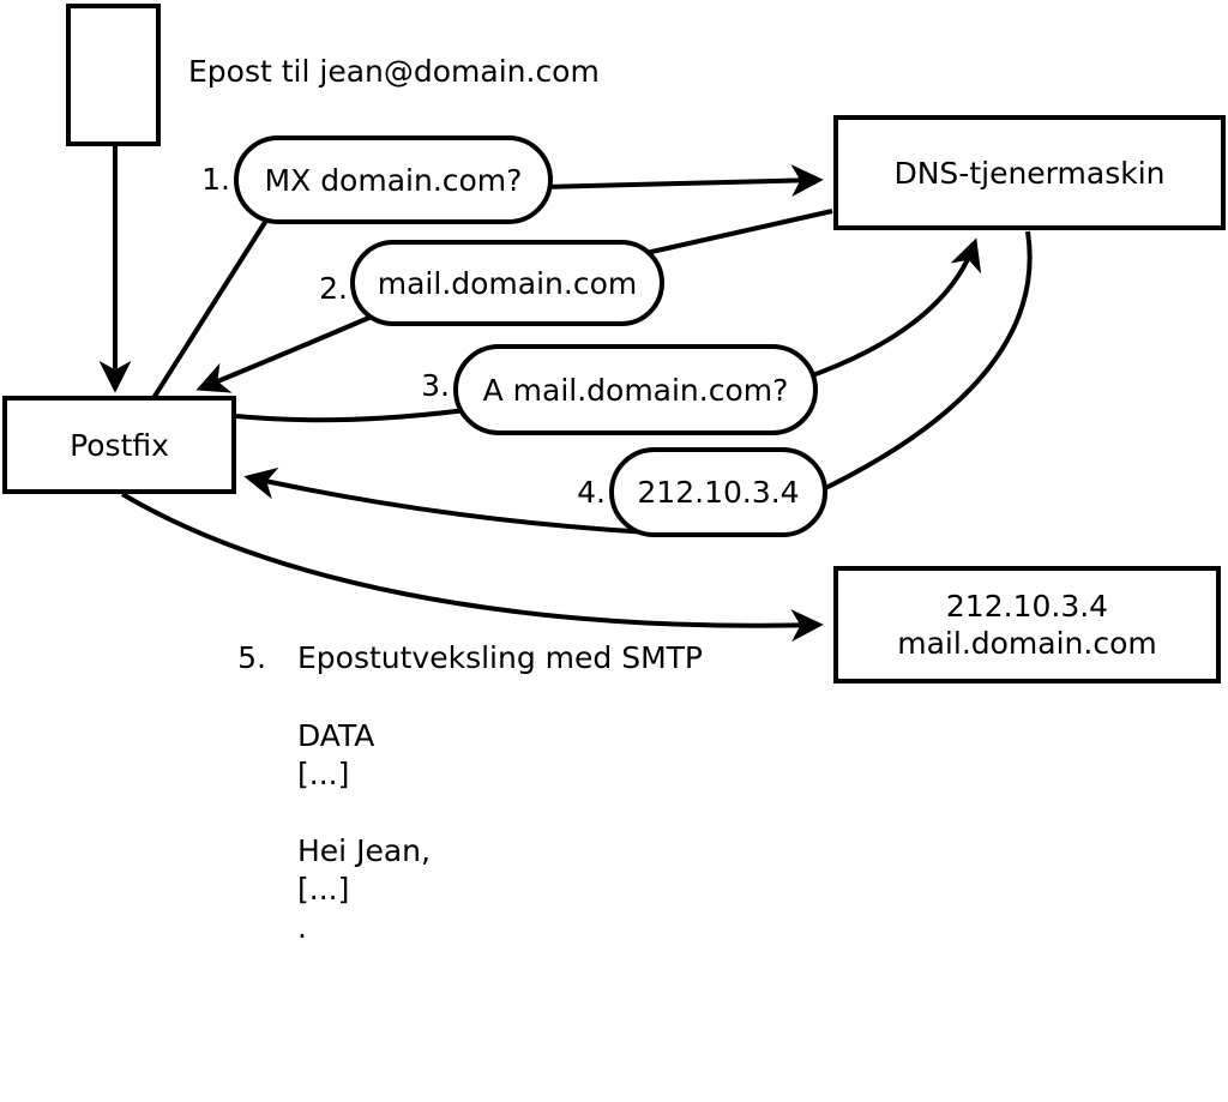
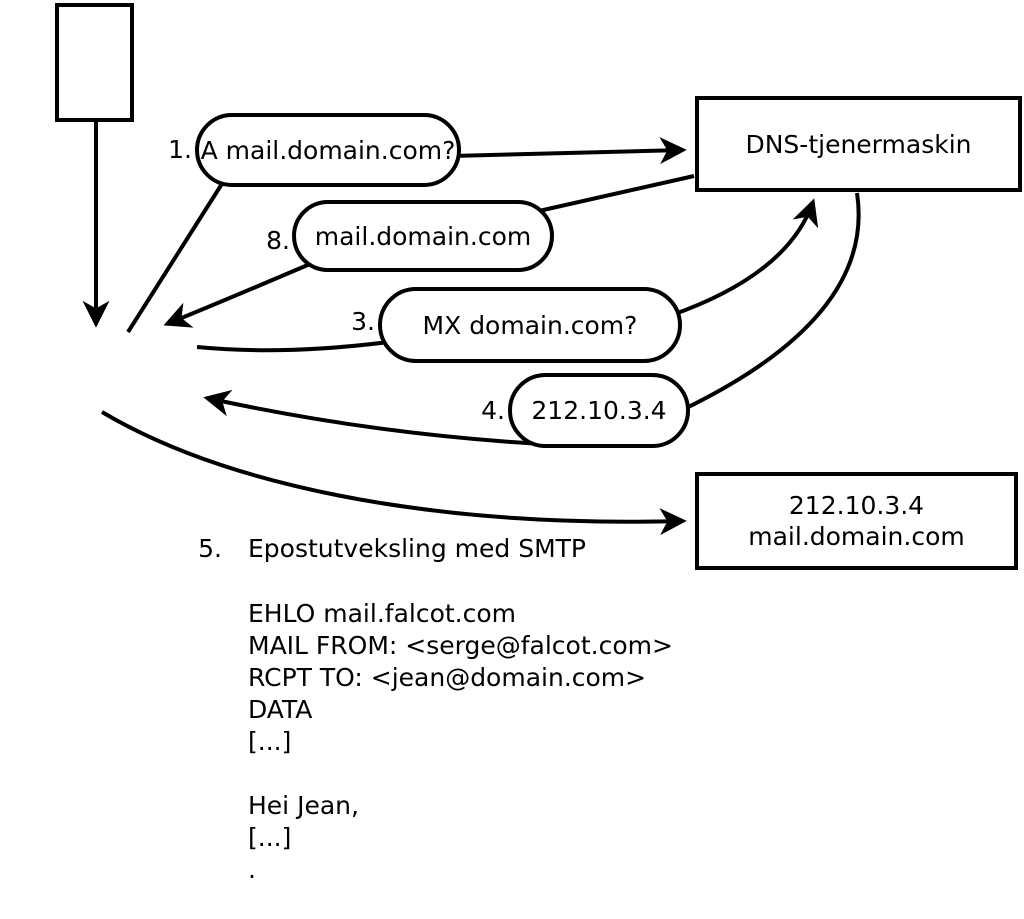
- Epost til jean@domain.com
  1.
- MX domain.com?
+ A mail.domain.com?
  DNS-tjenermaskin
- 2.
+ 8.
  mail.domain.com
  3.
- A mail.domain.com?
+ MX domain.com?
  4.
  212.10.3.4
- Postfix
  212.10.3.4
  mail.domain.com
  5.
  Epostutveksling med SMTP
+ EHLO mail.falcot.com
+ MAIL FROM: <serge@falcot.com>
+ RCPT TO: <jean@domain.com>
  DATA
  [...]
  Hei Jean,
  [...]
  .
